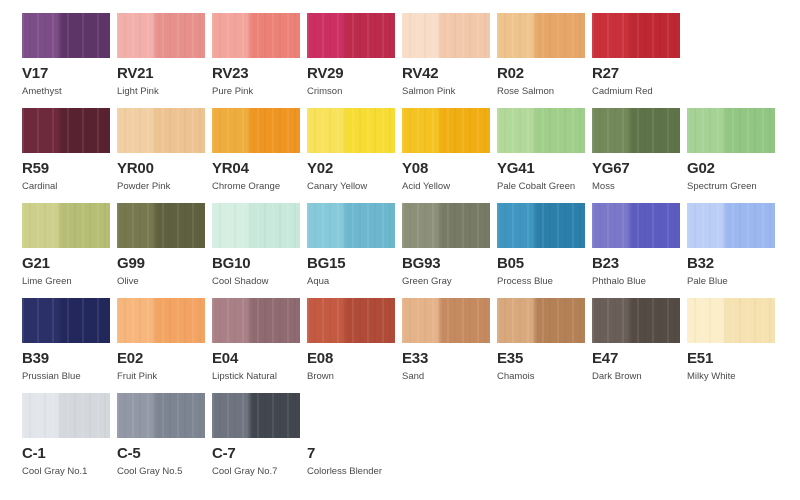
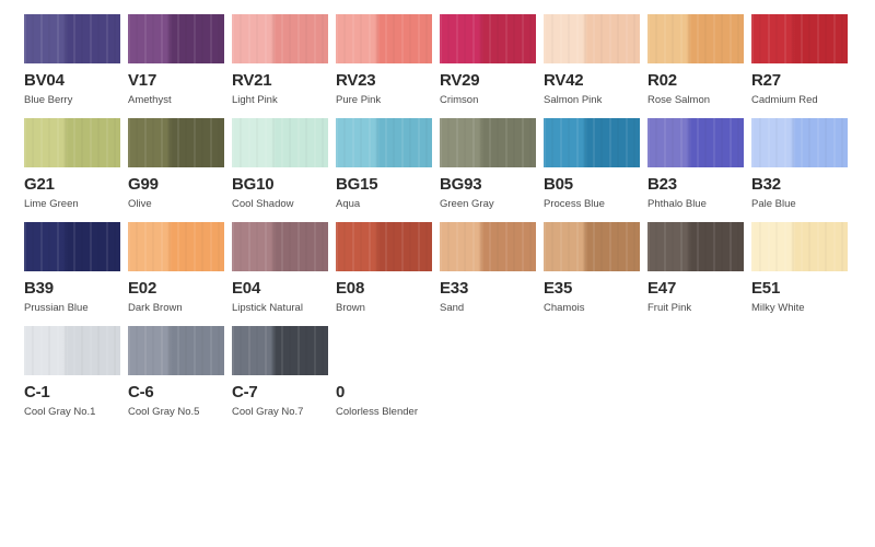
+ BV04
+ Blue Berry
  V17
  Amethyst
  RV21
  Light Pink
  RV23
  Pure Pink
  RV29
  Crimson
  RV42
  Salmon Pink
  R02
  Rose Salmon
  R27
  Cadmium Red
- R59
- Cardinal
- YR00
- Powder Pink
- YR04
- Chrome Orange
- Y02
- Canary Yellow
- Y08
- Acid Yellow
- YG41
- Pale Cobalt Green
- YG67
- Moss
- G02
- Spectrum Green
  G21
  Lime Green
  G99
  Olive
  BG10
  Cool Shadow
  BG15
  Aqua
  BG93
  Green Gray
  B05
  Process Blue
  B23
  Phthalo Blue
  B32
  Pale Blue
  B39
  Prussian Blue
  E02
- Fruit Pink
+ Dark Brown
  E04
  Lipstick Natural
  E08
  Brown
  E33
  Sand
  E35
  Chamois
  E47
- Dark Brown
+ Fruit Pink
  E51
  Milky White
  C-1
  Cool Gray No.1
- C-5
+ C-6
  Cool Gray No.5
  C-7
  Cool Gray No.7
- 7
+ 0
  Colorless Blender
